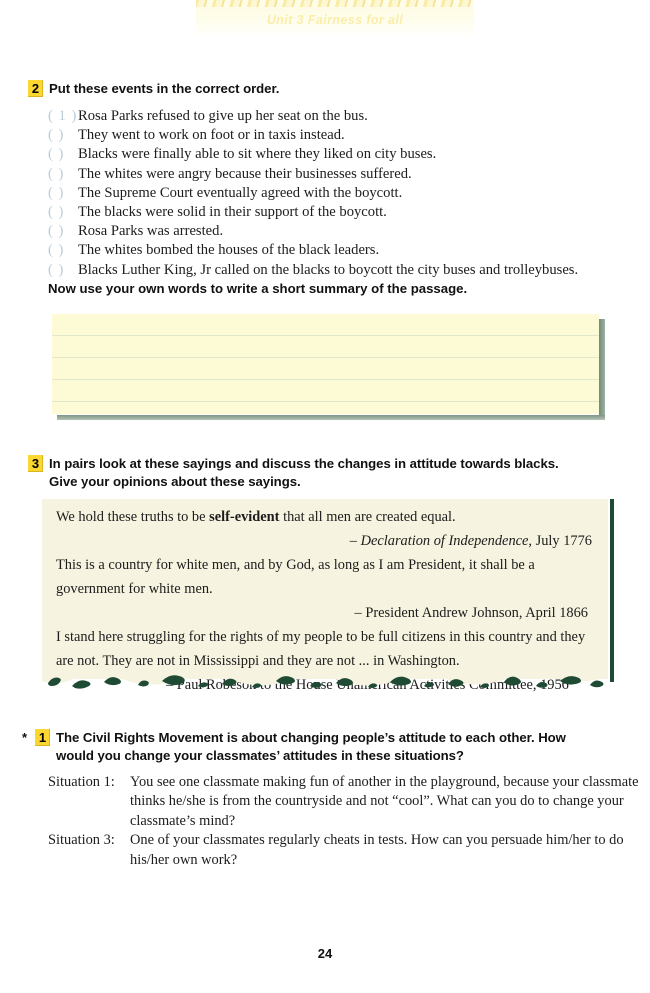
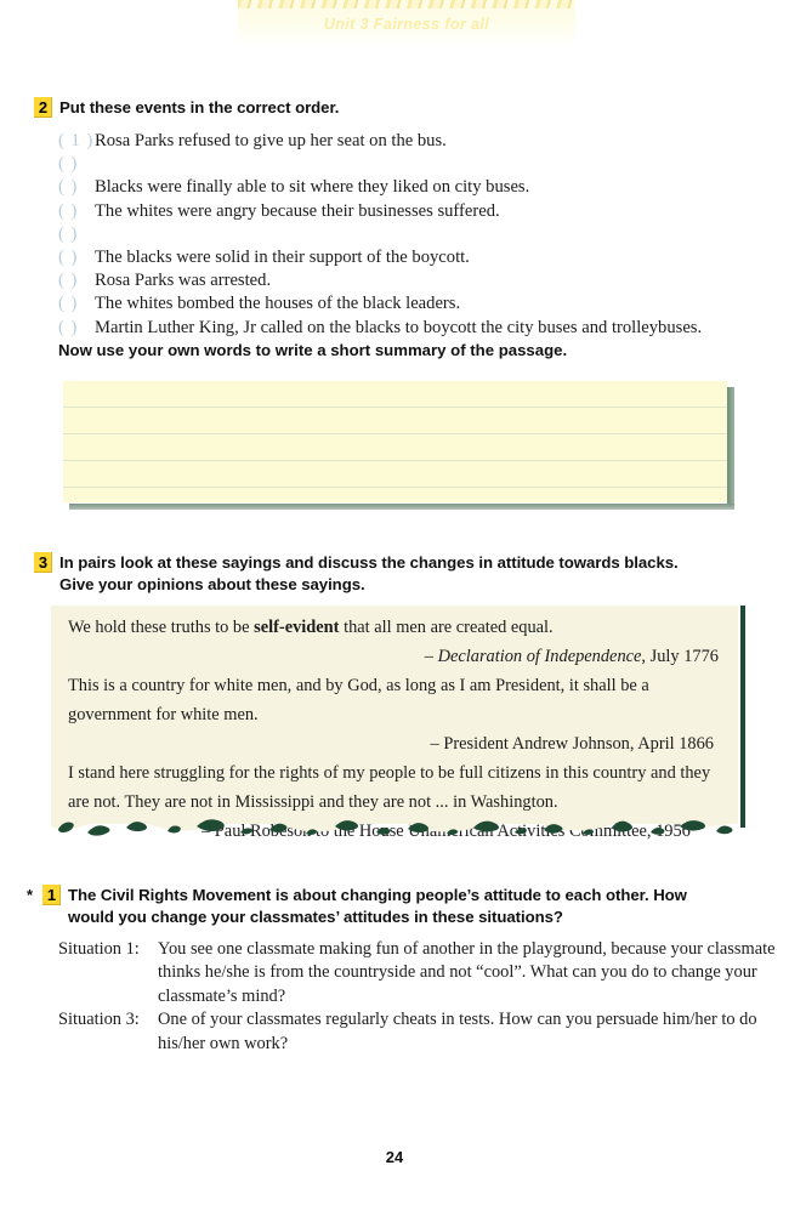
  Unit 3 Fairness for all
  2
  Put these events in the correct order.
  ( 1 )
  Rosa Parks refused to give up her seat on the bus.
  ( )
- They went to work on foot or in taxis instead.
  ( )
  Blacks were finally able to sit where they liked on city buses.
  ( )
  The whites were angry because their businesses suffered.
  ( )
- The Supreme Court eventually agreed with the boycott.
  ( )
  The blacks were solid in their support of the boycott.
  ( )
  Rosa Parks was arrested.
  ( )
  The whites bombed the houses of the black leaders.
  ( )
- Blacks Luther King, Jr called on the blacks to boycott the city buses and trolleybuses.
+ Martin Luther King, Jr called on the blacks to boycott the city buses and trolleybuses.
  Now use your own words to write a short summary of the passage.
  3
  In pairs look at these sayings and discuss the changes in attitude towards blacks.
  Give your opinions about these sayings.
  We hold these truths to be self-evident that all men are created equal.
  – Declaration of Independence, July 1776
  This is a country for white men, and by God, as long as I am President, it shall be a government for white men.
  – President Andrew Johnson, April 1866
  I stand here struggling for the rights of my people to be full citizens in this country and they are not. They are not in Mississippi and they are not ... in Washington.
  *
  1
  The Civil Rights Movement is about changing people’s attitude to each other. How
  would you change your classmates’ attitudes in these situations?
  Situation 1:
  You see one classmate making fun of another in the playground, because your classmate thinks he/she is from the countryside and not “cool”. What can you do to change your classmate’s mind?
  Situation 3:
  One of your classmates regularly cheats in tests. How can you persuade him/her to do his/her own work?
  24
